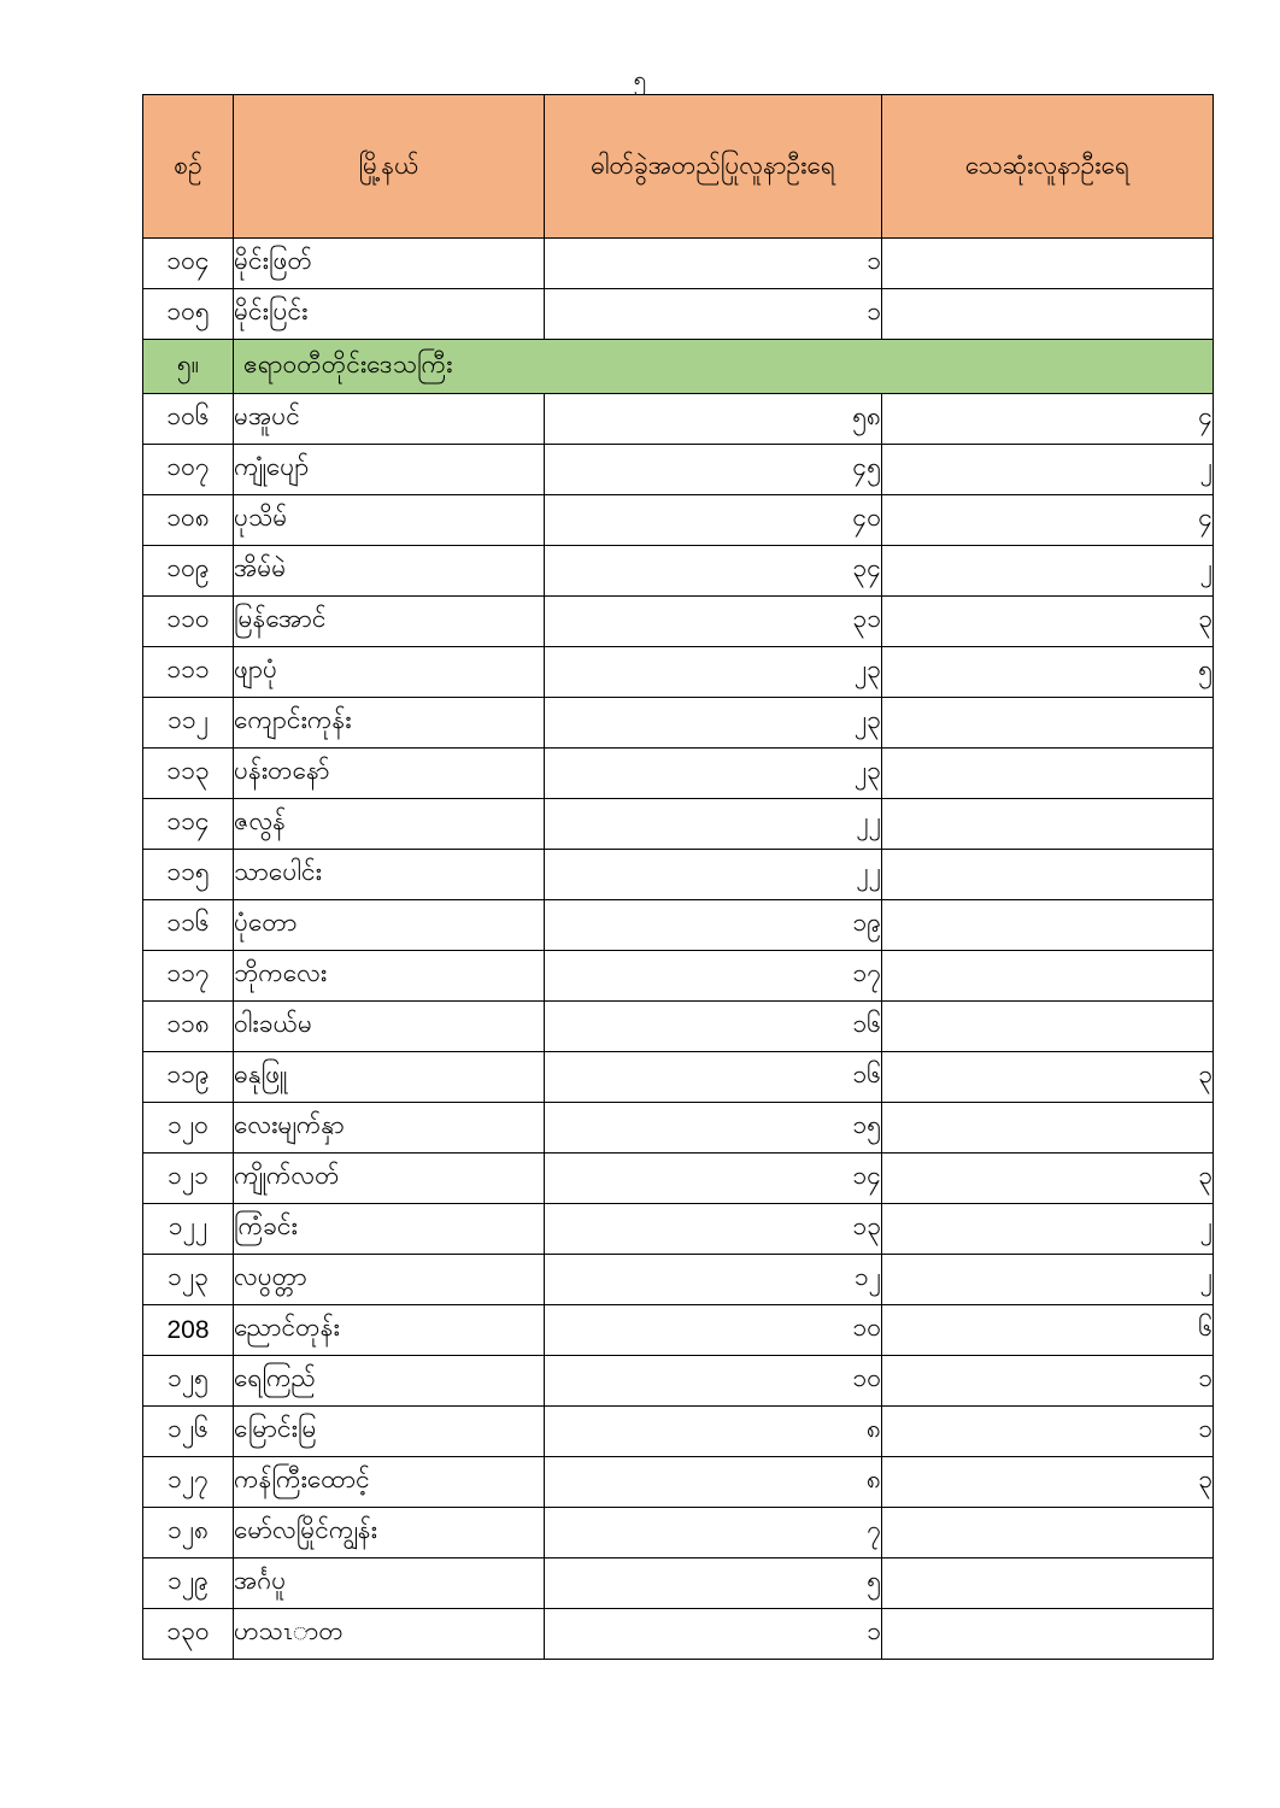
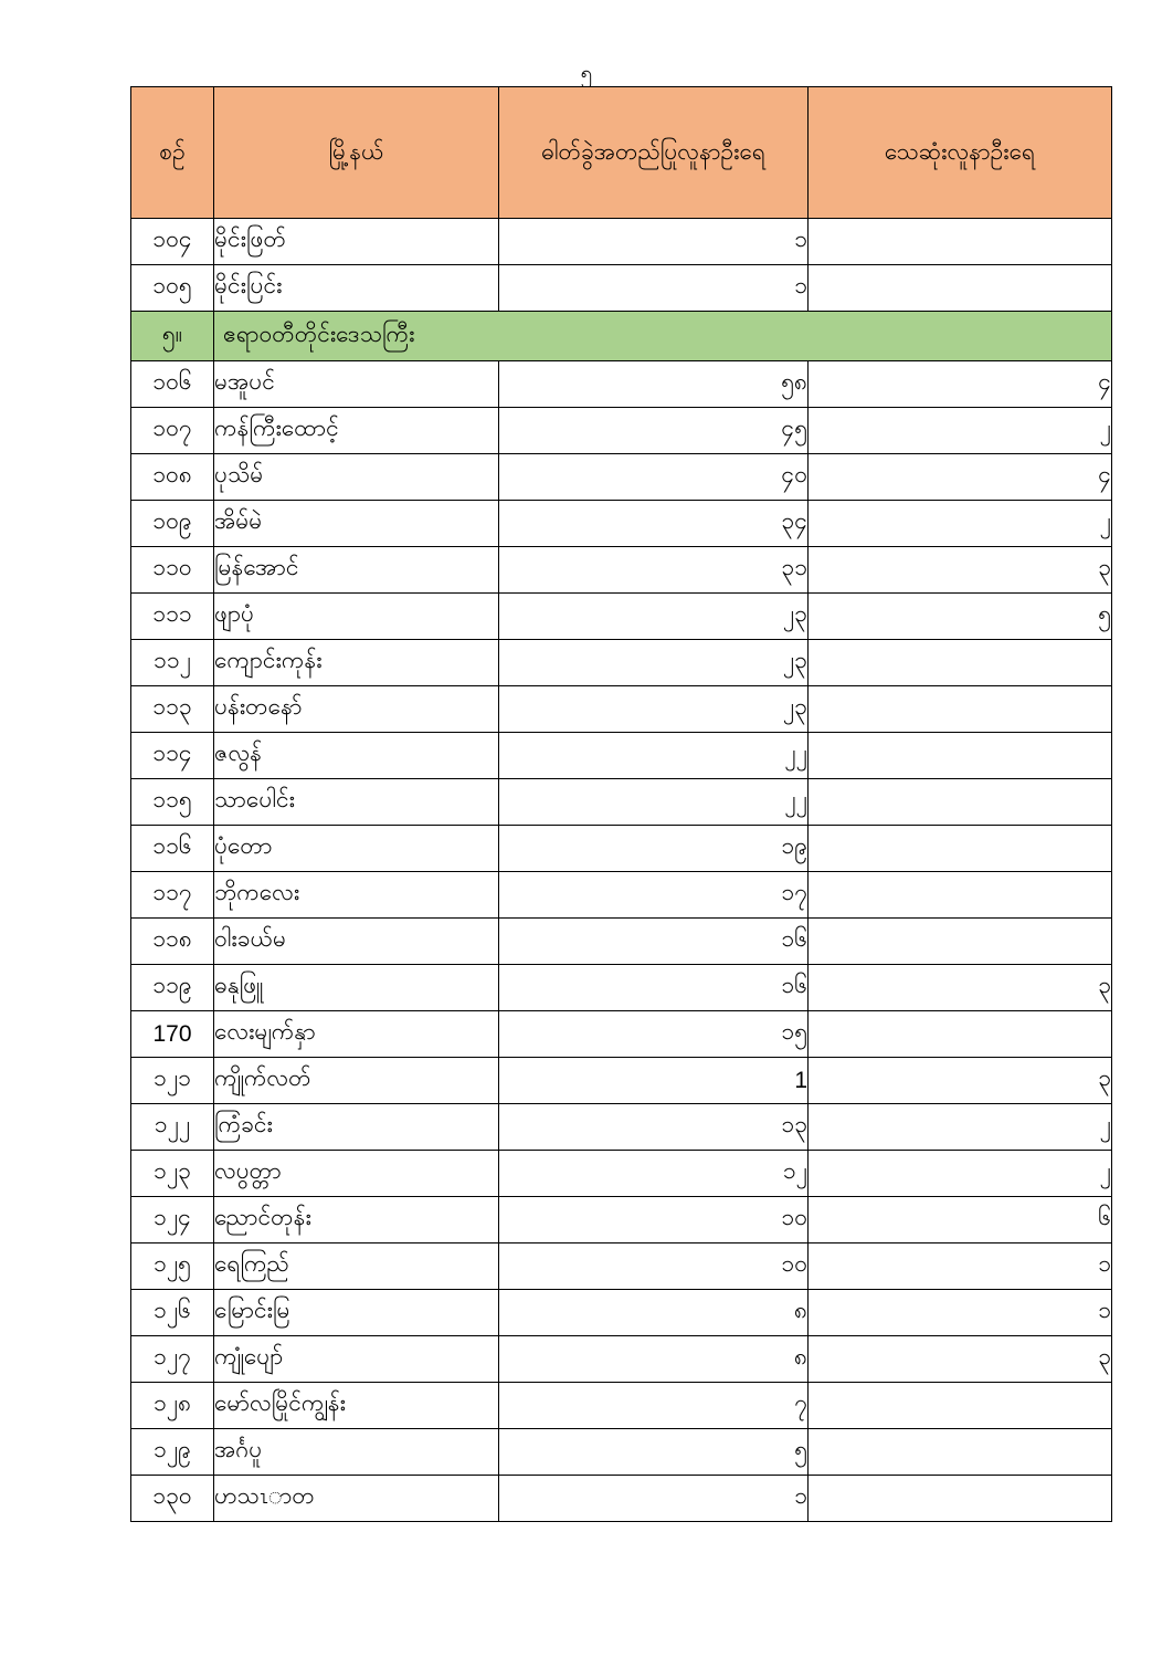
  ၅
  စဉ်	မြို့နယ်	ဓါတ်ခွဲအတည်ပြုလူနာဦးရေ	သေဆုံးလူနာဦးရေ
  ၁၀၄	မိုင်းဖြတ်	၁
  ၁၀၅	မိုင်းပြင်း	၁
  ၅။	ဧရာဝတီတိုင်းဒေသကြီး
  ၁၀၆	မအူပင်	၅၈	၄
- ၁၀၇	ကျုံပျော်	၄၅	၂
+ ၁၀၇	ကန်ကြီးထောင့်	၄၅	၂
  ၁၀၈	ပုသိမ်	၄၀	၄
  ၁၀၉	အိမ်မဲ	၃၄	၂
  ၁၁၀	မြန်အောင်	၃၁	၃
  ၁၁၁	ဖျာပုံ	၂၃	၅
  ၁၁၂	ကျောင်းကုန်း	၂၃
  ၁၁၃	ပန်းတနော်	၂၃
  ၁၁၄	ဇလွန်	၂၂
  ၁၁၅	သာပေါင်း	၂၂
  ၁၁၆	ပုံတော	၁၉
  ၁၁၇	ဘိုကလေး	၁၇
  ၁၁၈	ဝါးခယ်မ	၁၆
  ၁၁၉	ဓနုဖြူ	၁၆	၃
- ၁၂၀	လေးမျက်နှာ	၁၅
+ 170	လေးမျက်နှာ	၁၅
- ၁၂၁	ကျိုက်လတ်	၁၄	၃
+ ၁၂၁	ကျိုက်လတ်	1	၃
  ၁၂၂	ကြံခင်း	၁၃	၂
  ၁၂၃	လပွတ္တာ	၁၂	၂
- 208	ညောင်တုန်း	၁၀	၆
+ ၁၂၄	ညောင်တုန်း	၁၀	၆
  ၁၂၅	ရေကြည်	၁၀	၁
  ၁၂၆	မြောင်းမြ	၈	၁
- ၁၂၇	ကန်ကြီးထောင့်	၈	၃
+ ၁၂၇	ကျုံပျော်	၈	၃
  ၁၂၈	မော်လမြိုင်ကျွန်း	၇
  ၁၂၉	အင်္ဂပူ	၅
  ၁၃၀	ဟသၤာတ	၁
